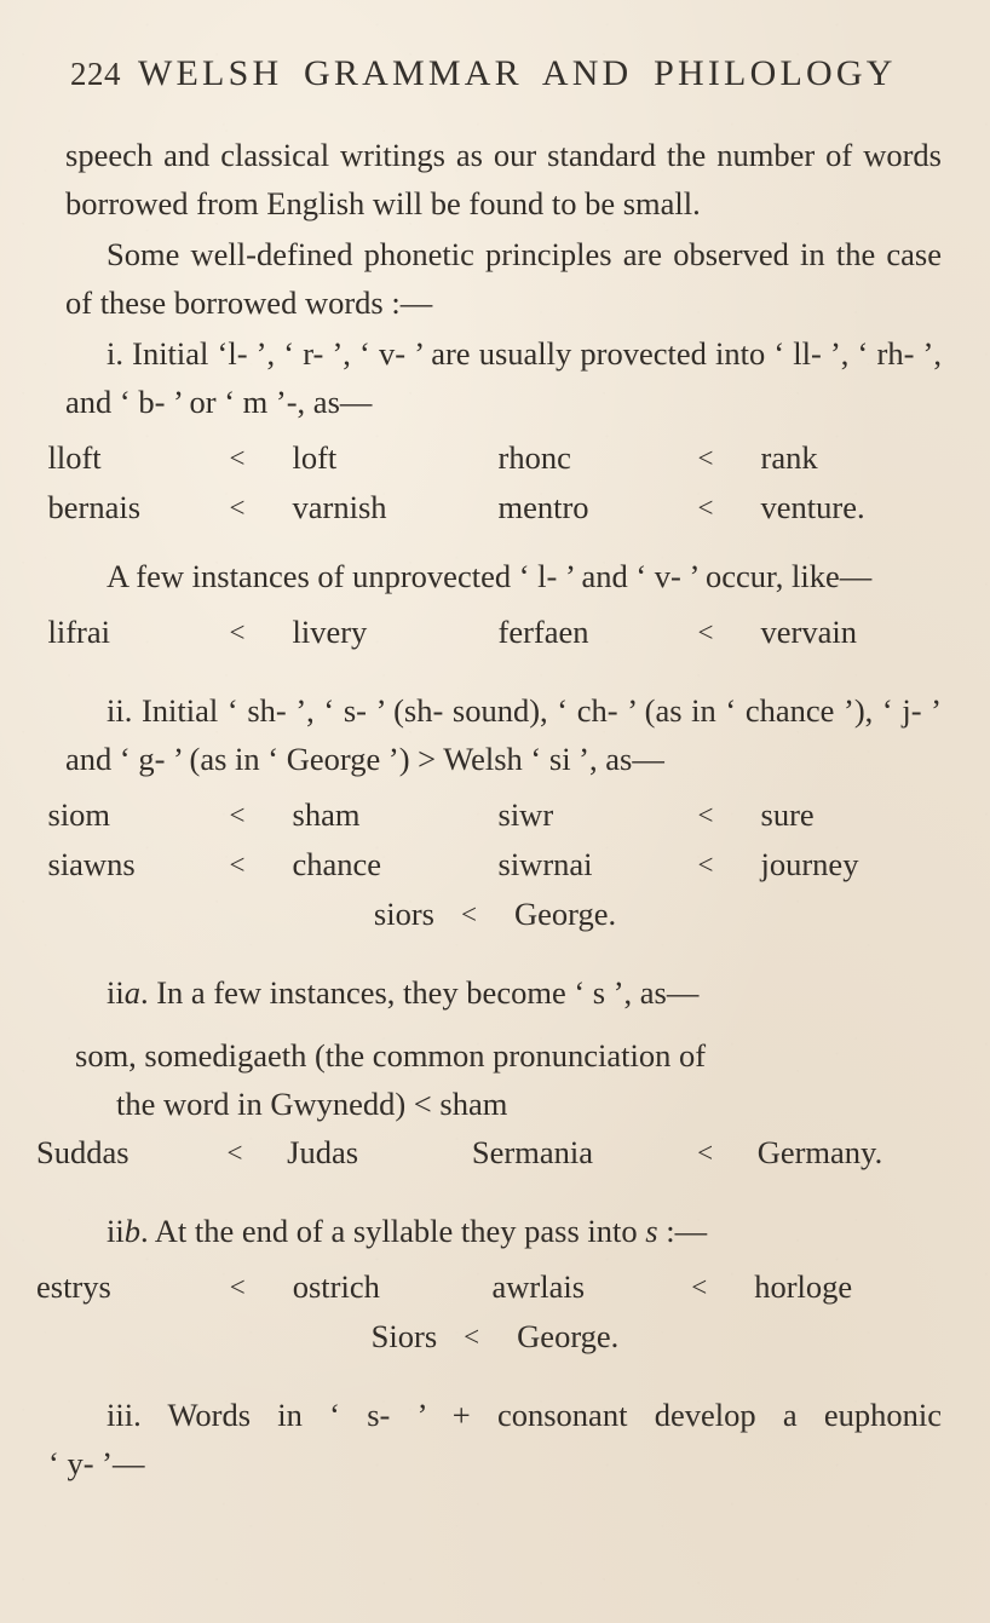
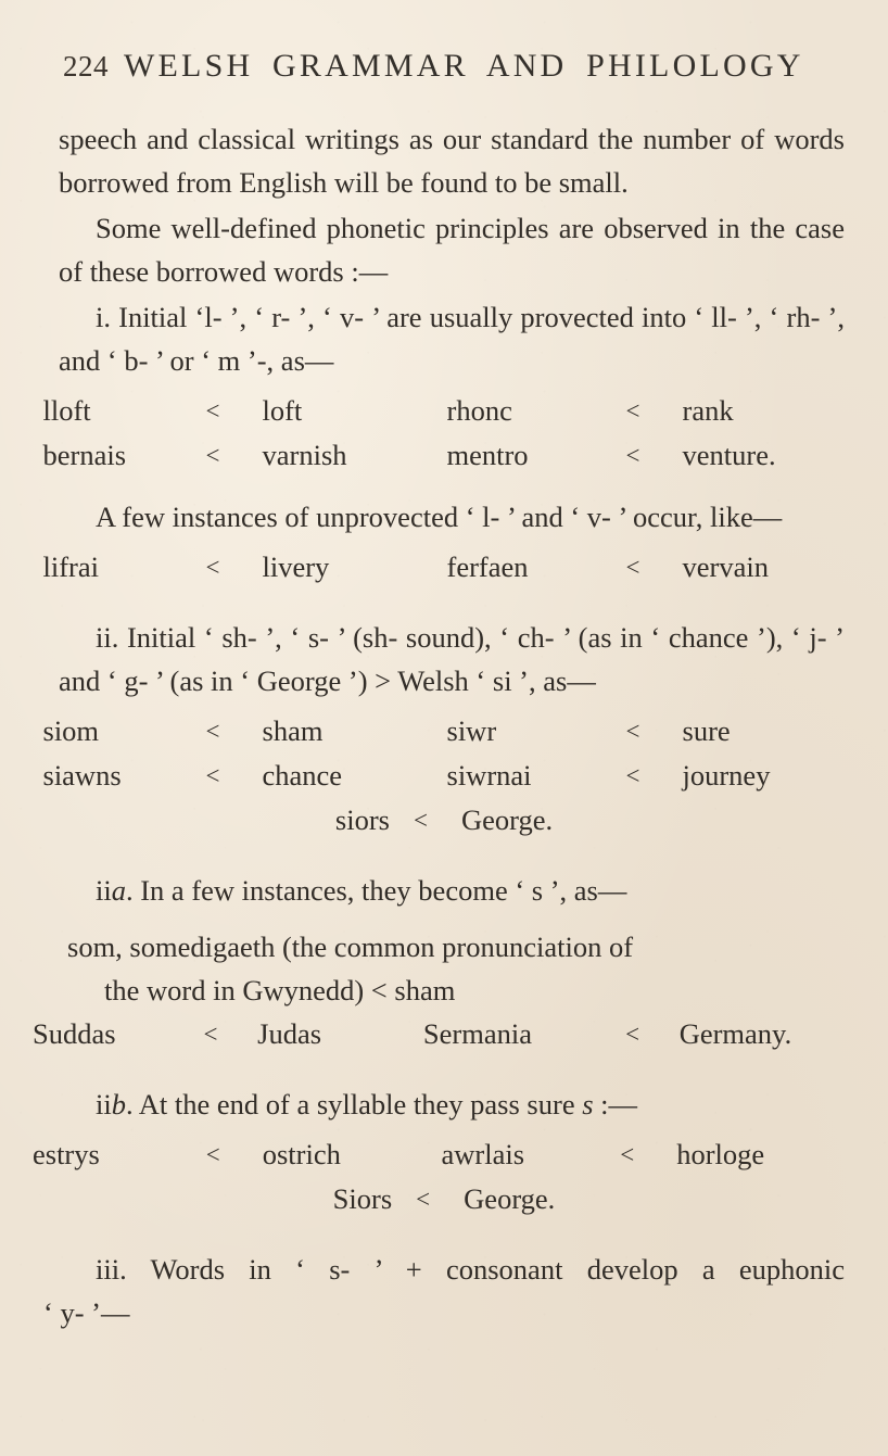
  224
  WELSH GRAMMAR AND PHILOLOGY
  speech and classical writings as our standard the number of words borrowed from English will be found to be small.
  Some well-defined phonetic principles are observed in the case of these borrowed words :—
  i. Initial ‘l- ’, ‘ r- ’, ‘ v- ’ are usually provected into ‘ ll- ’, ‘ rh- ’, and ‘ b- ’ or ‘ m ’-, as—
  lloft
  <
  loft
  rhonc
  <
  rank
  bernais
  <
  varnish
  mentro
  <
  venture.
  A few instances of unprovected ‘ l- ’ and ‘ v- ’ occur, like—
  lifrai
  <
  livery
  ferfaen
  <
  vervain
  ii. Initial ‘ sh- ’, ‘ s- ’ (sh- sound), ‘ ch- ’ (as in ‘ chance ’), ‘ j- ’ and ‘ g- ’ (as in ‘ George ’) > Welsh ‘ si ’, as—
  siom
  <
  sham
  siwr
  <
  sure
  siawns
  <
  chance
  siwrnai
  <
  journey
  siors
  <
  George.
  iia. In a few instances, they become ‘ s ’, as—
  som, somedigaeth (the common pronunciation of
  the word in Gwynedd) < sham
  Suddas
  <
  Judas
  Sermania
  <
  Germany.
- iib. At the end of a syllable they pass into s :—
+ iib. At the end of a syllable they pass sure s :—
  estrys
  <
  ostrich
  awrlais
  <
  horloge
  Siors
  <
  George.
  iii. Words in ‘ s- ’ + consonant develop a euphonic
  ‘ y- ’—
